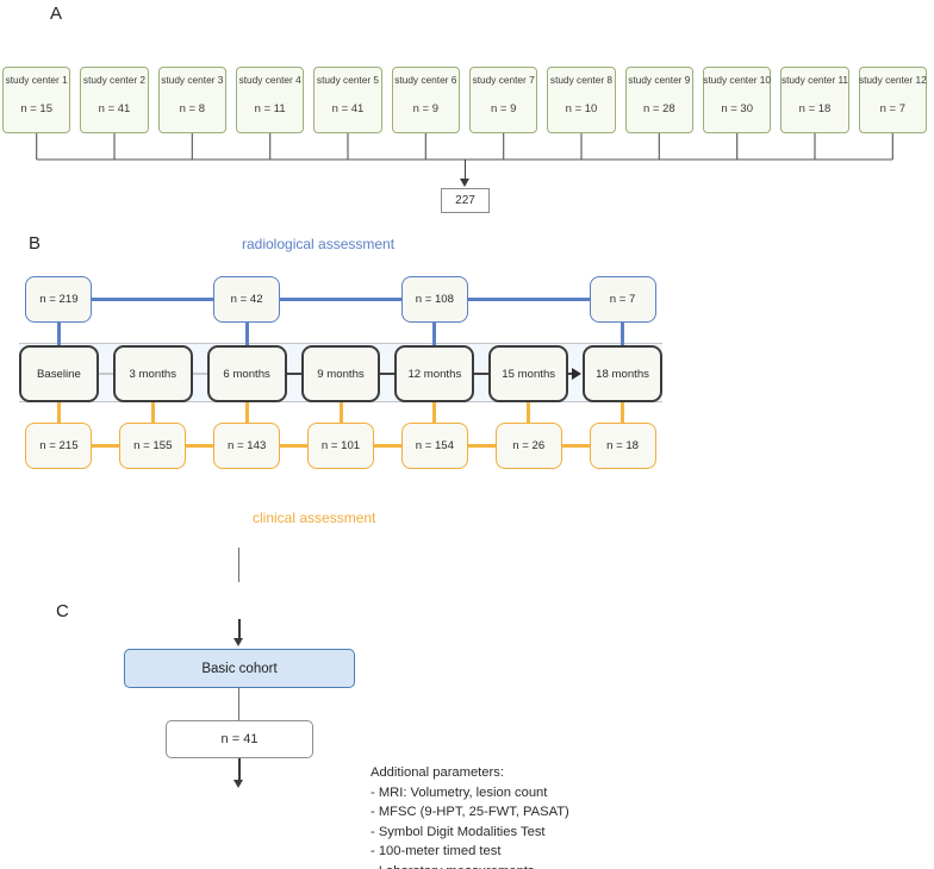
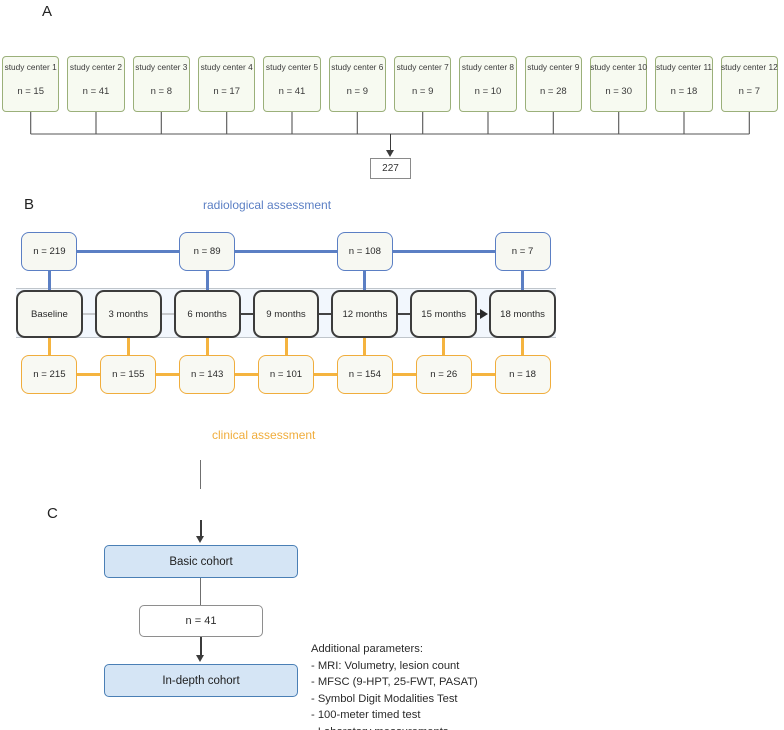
  A
  study center 1
  n = 15
  study center 2
  n = 41
  study center 3
  n = 8
  study center 4
- n = 11
+ n = 17
  study center 5
  n = 41
  study center 6
  n = 9
  study center 7
  n = 9
  study center 8
  n = 10
  study center 9
  n = 28
  study center 10
  n = 30
  study center 11
  n = 18
  study center 12
  n = 7
  227
  B
  radiological assessment
  clinical assessment
  Baseline
  3 months
  6 months
  9 months
  12 months
  15 months
  18 months
  n = 219
- n = 42
+ n = 89
  n = 108
  n = 7
  n = 215
  n = 155
  n = 143
  n = 101
  n = 154
  n = 26
  n = 18
  C
  Basic cohort
  n = 41
+ In-depth cohort
  Additional parameters:
  - MRI: Volumetry, lesion count
  - MFSC (9-HPT, 25-FWT, PASAT)
  - Symbol Digit Modalities Test
  - 100-meter timed test
